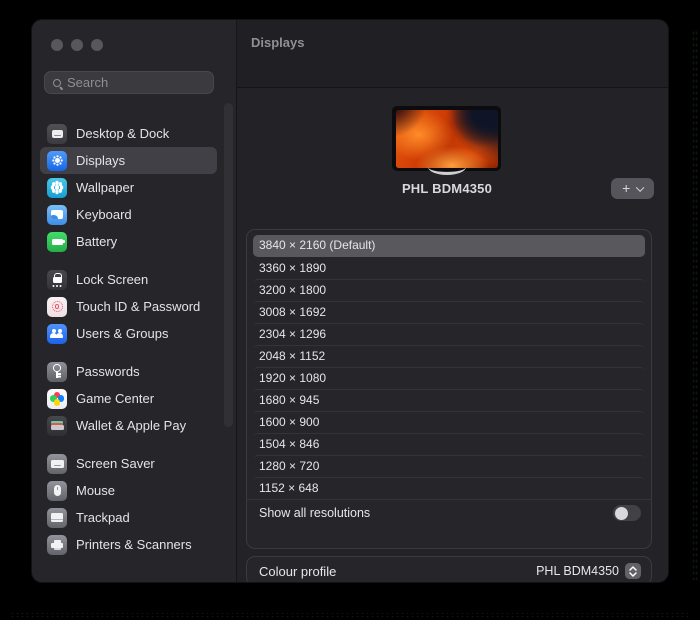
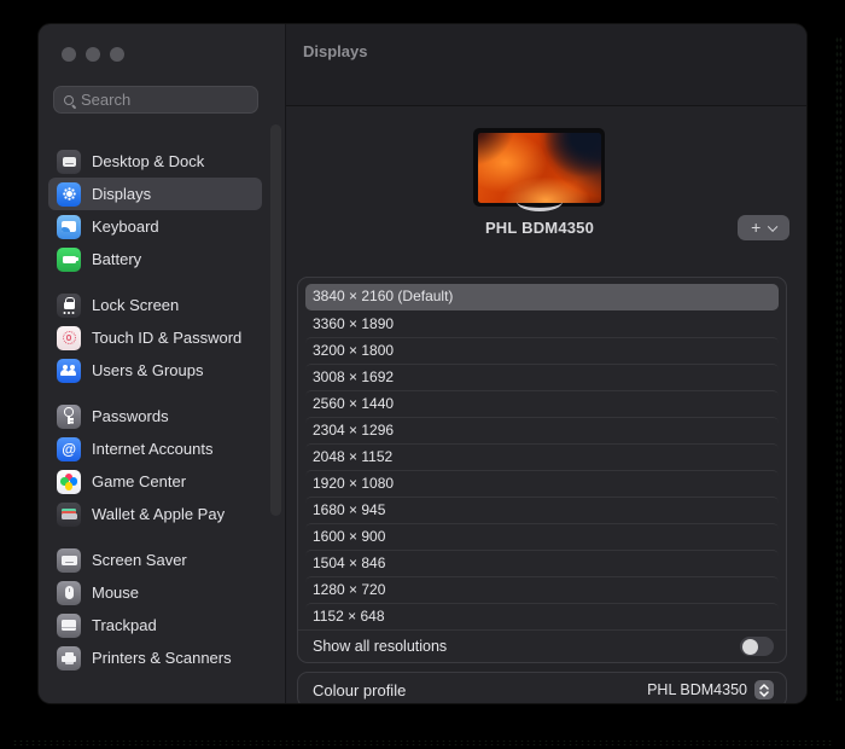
  Search
  Desktop & Dock
  Displays
- Wallpaper
  Keyboard
  Battery
  Lock Screen
  Touch ID & Password
  Users & Groups
  Passwords
+ @
+ Internet Accounts
  Game Center
  Wallet & Apple Pay
  Screen Saver
  Mouse
  Trackpad
  Printers & Scanners
  Displays
  PHL BDM4350
  +
  3840 × 2160 (Default)
  3360 × 1890
  3200 × 1800
  3008 × 1692
+ 2560 × 1440
  2304 × 1296
  2048 × 1152
  1920 × 1080
  1680 × 945
  1600 × 900
  1504 × 846
  1280 × 720
  1152 × 648
  Show all resolutions
  Colour profile
  PHL BDM4350
